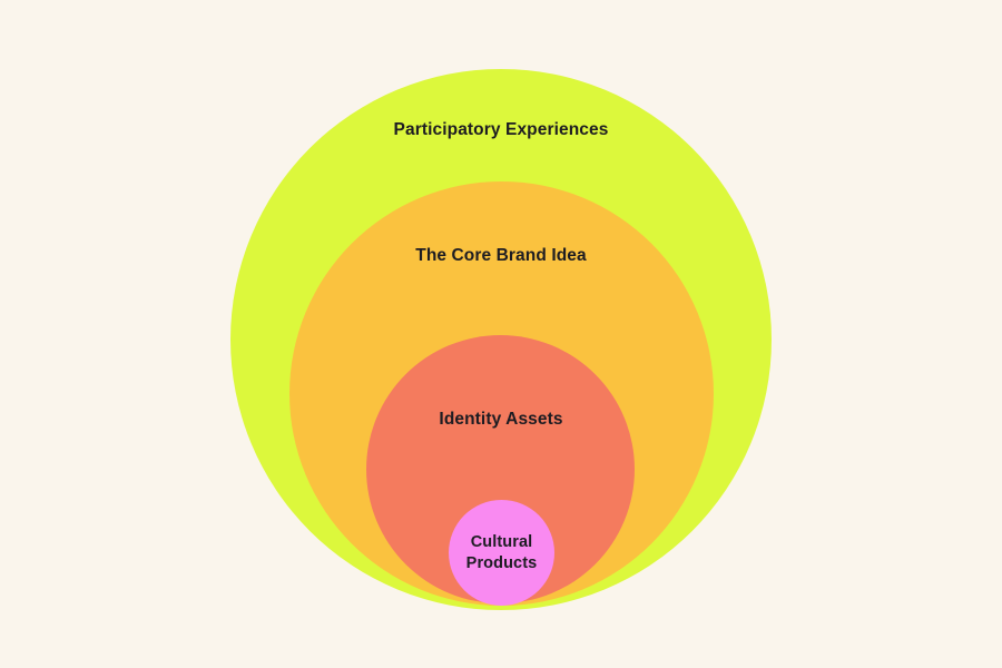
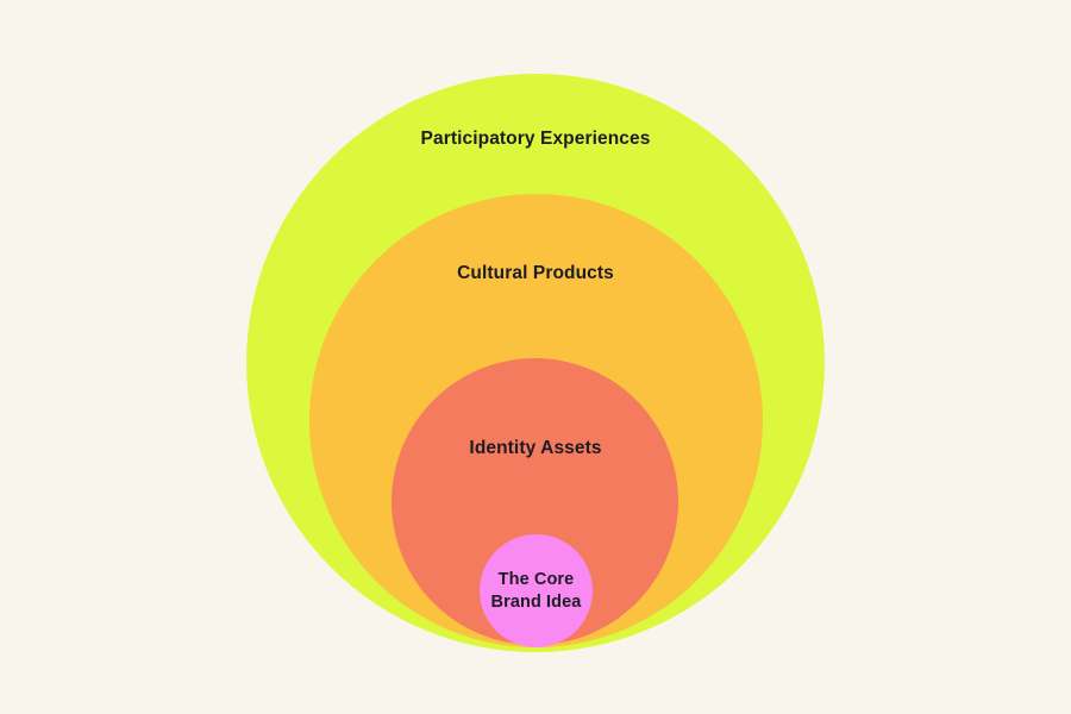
  Participatory Experiences
- The Core Brand Idea
+ Cultural Products
  Identity Assets
- Cultural Products
+ The Core Brand Idea
